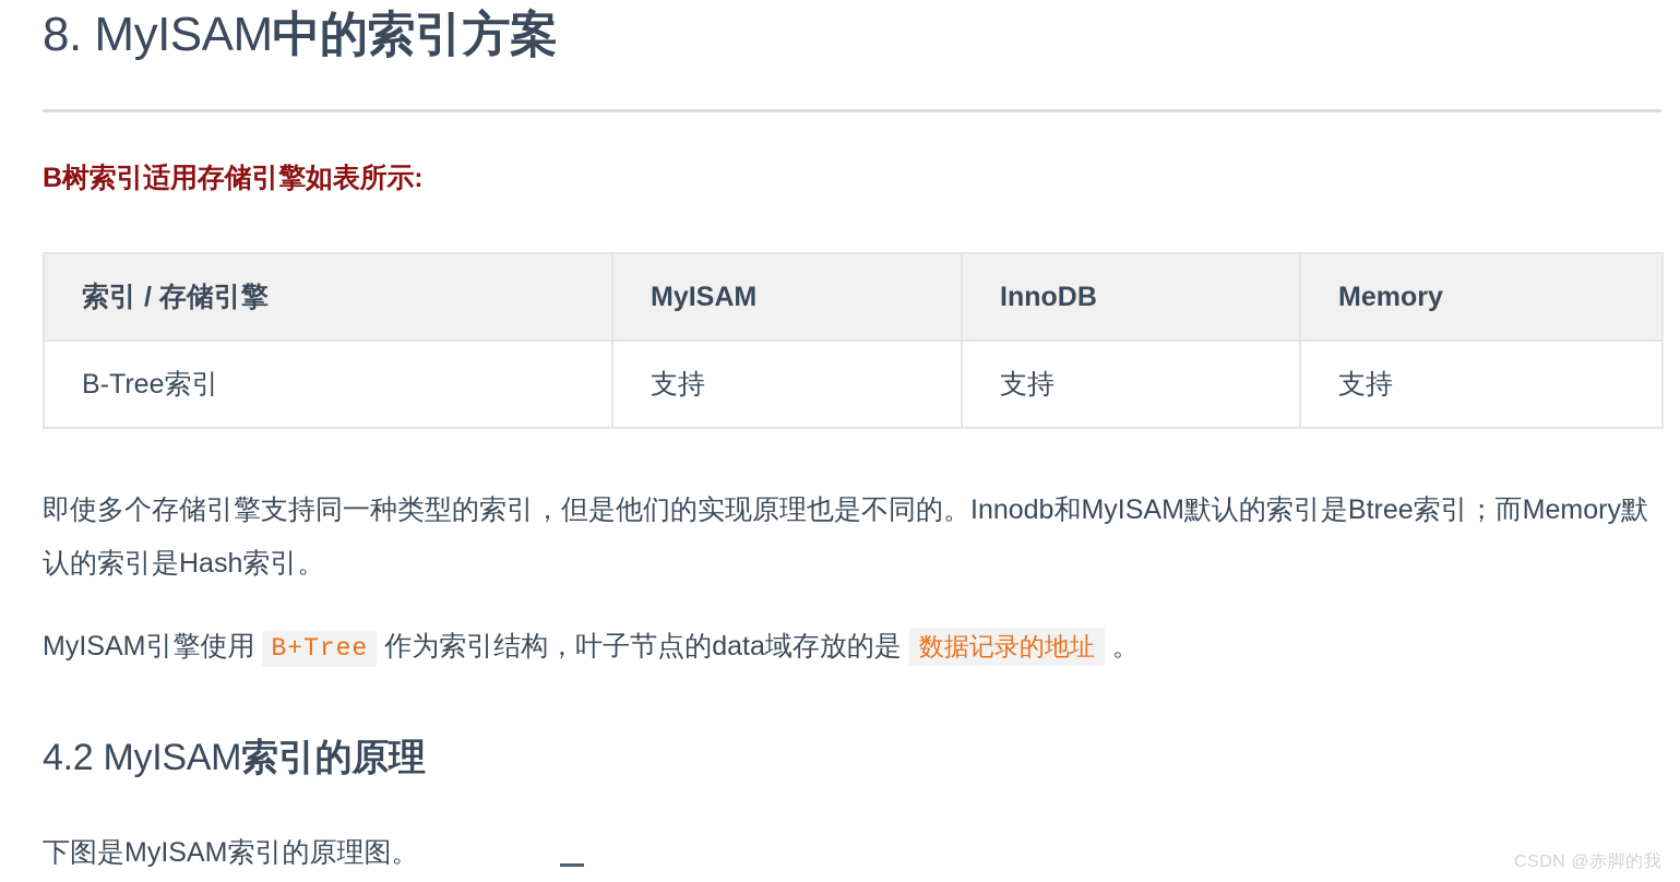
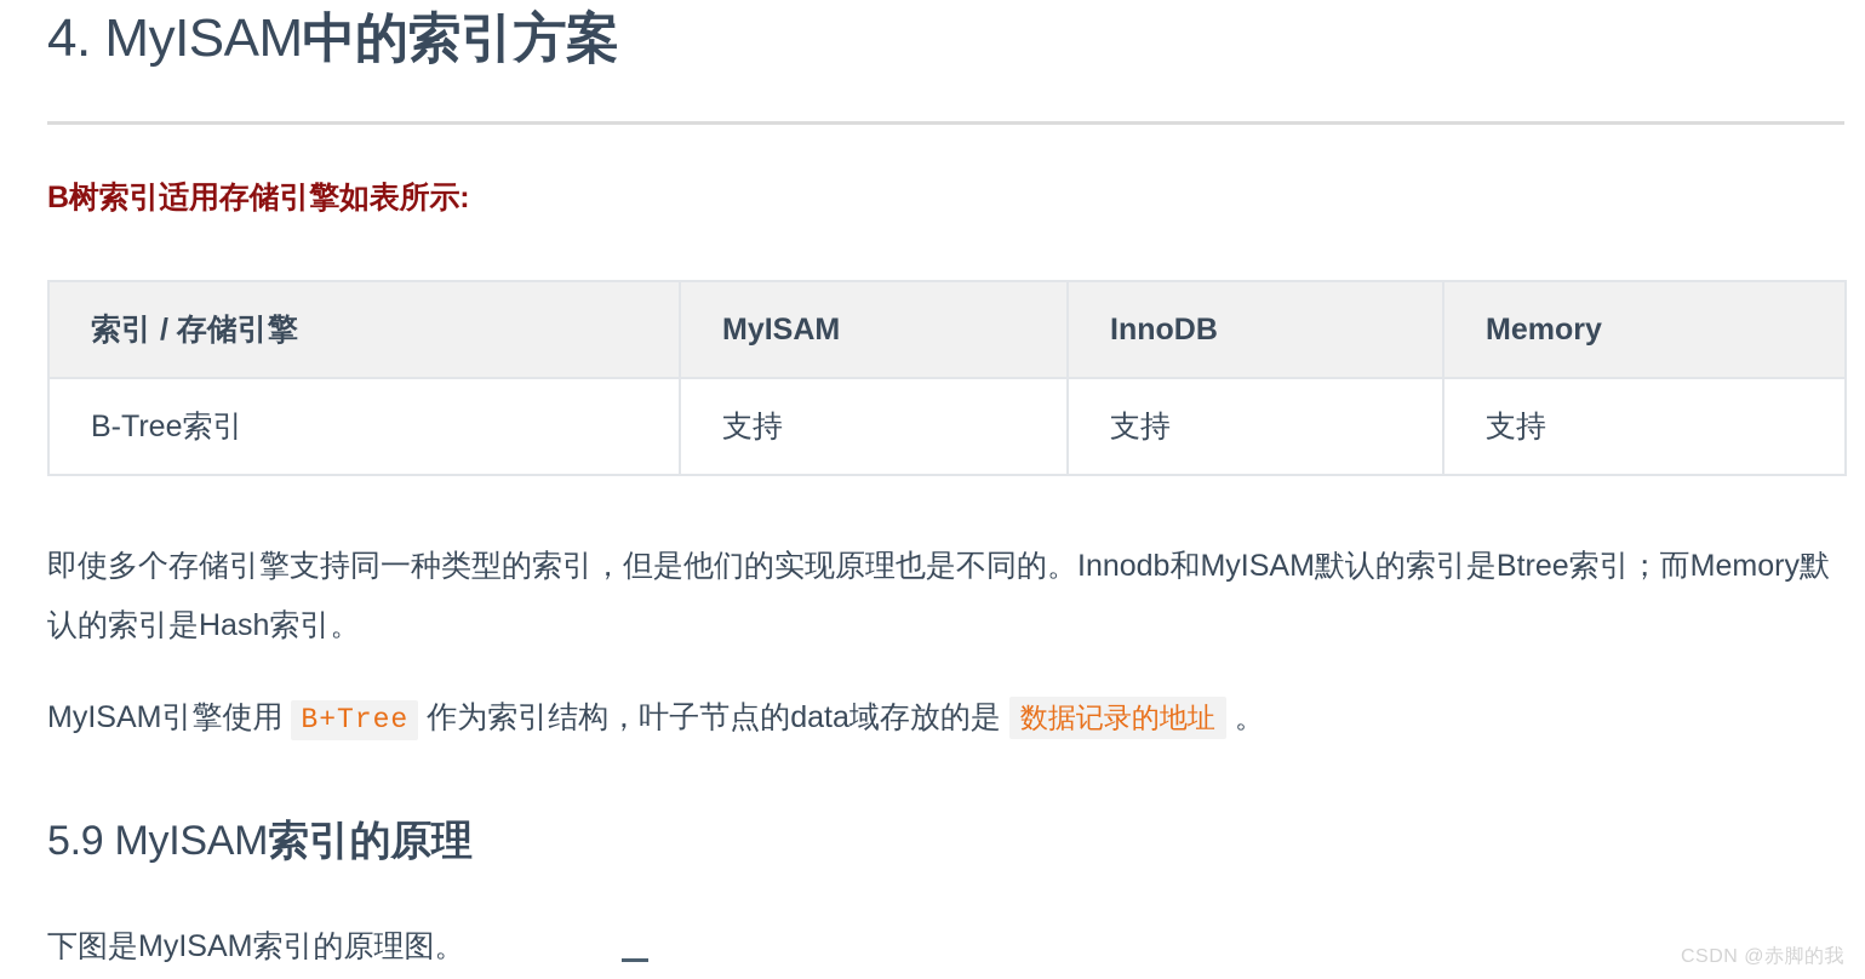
- 8. MyISAM中的索引方案
+ 4. MyISAM中的索引方案
  B树索引适用存储引擎如表所示:
  索引 / 存储引擎	MyISAM	InnoDB	Memory
  B-Tree索引	支持	支持	支持
  即使多个存储引擎支持同一种类型的索引，但是他们的实现原理也是不同的。Innodb和MyISAM默认的索引是Btree索引；而Memory默认的索引是Hash索引。
  MyISAM引擎使用 B+Tree 作为索引结构，叶子节点的data域存放的是 数据记录的地址 。
- 4.2 MyISAM索引的原理
+ 5.9 MyISAM索引的原理
  下图是MyISAM索引的原理图。
  CSDN @赤脚的我
